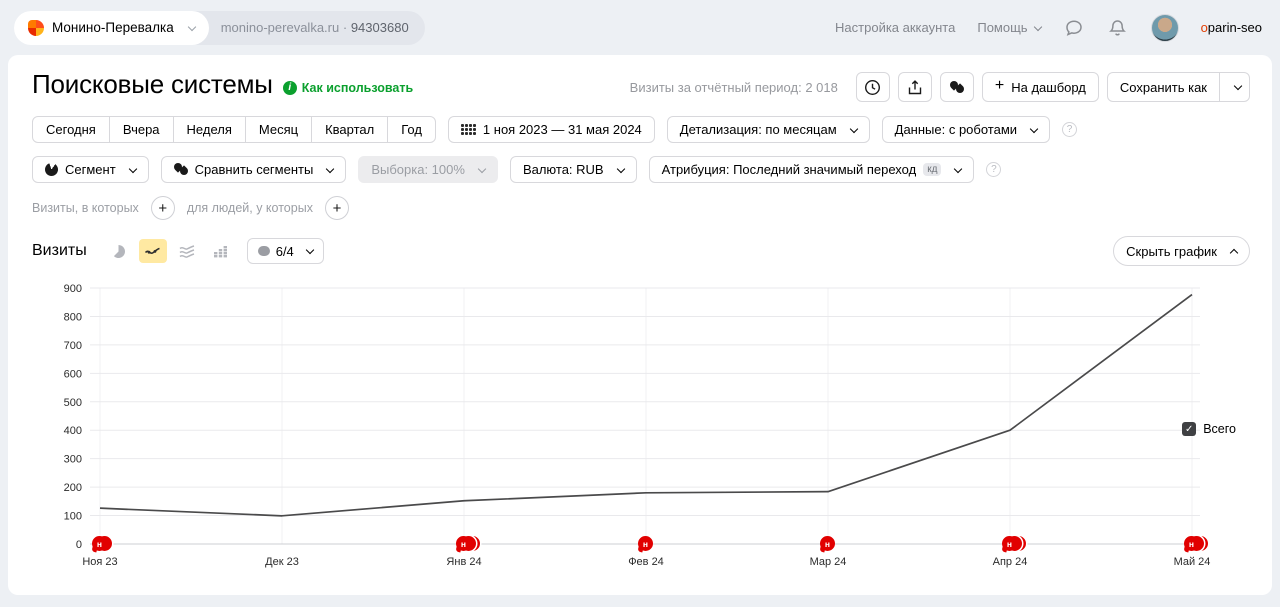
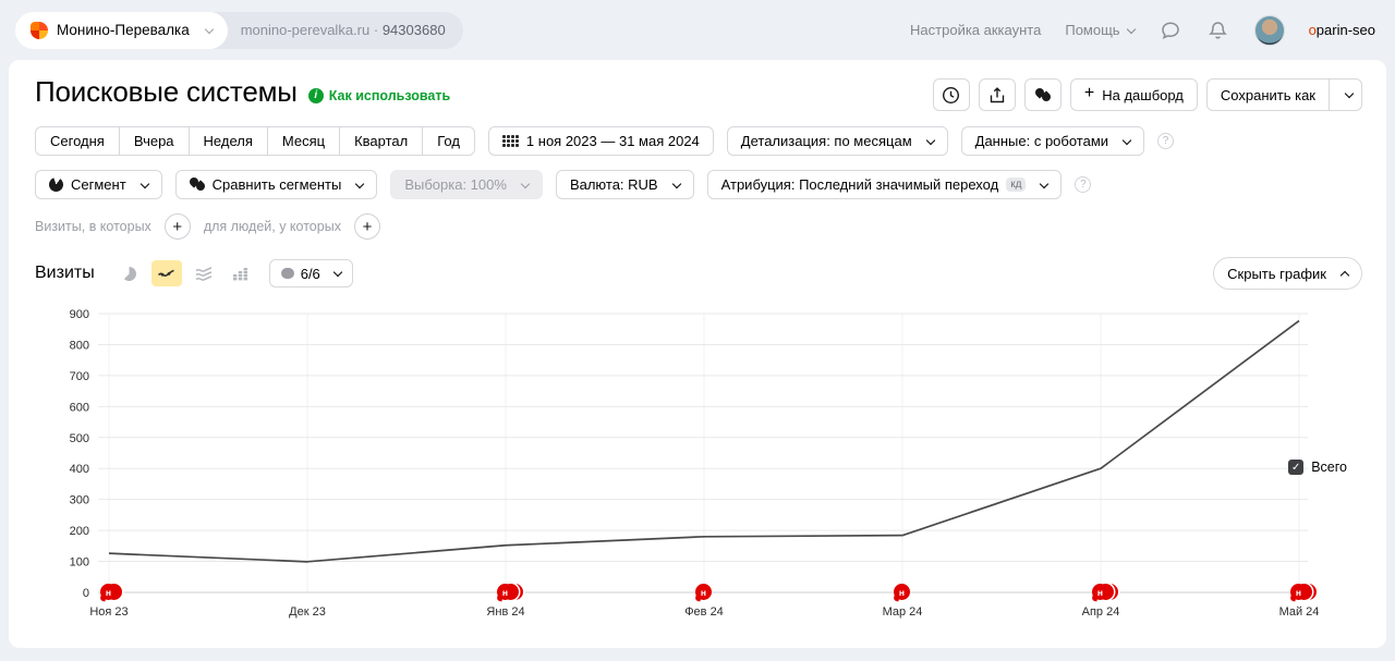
  Монино-Перевалка
  monino-perevalka.ru · 94303680
  Настройка аккаунта
  Помощь
  oparin-seo
  Поисковые системы
  i
  Как использовать
- Визиты за отчётный период: 2 018
  +
  На дашборд
  Сохранить как
  Сегодня
  Вчера
  Неделя
  Месяц
  Квартал
  Год
  1 ноя 2023 — 31 мая 2024
  Детализация: по месяцам
  Данные: с роботами
  ?
  Сегмент
  Сравнить сегменты
  Выборка: 100%
  Валюта: RUB
  Атрибуция: Последний значимый переход
  кд
  ?
  Визиты, в которых
  +
  для людей, у которых
  +
  Визиты
- 6/4
+ 6/6
  Скрыть график
  0
  100
  200
  300
  400
  500
  600
  700
  800
  900
  Ноя 23
  Дек 23
  Янв 24
  Фев 24
  Мар 24
  Апр 24
  Май 24
  н
  н
  н
  н
  н
  н
  ✓
  Всего
